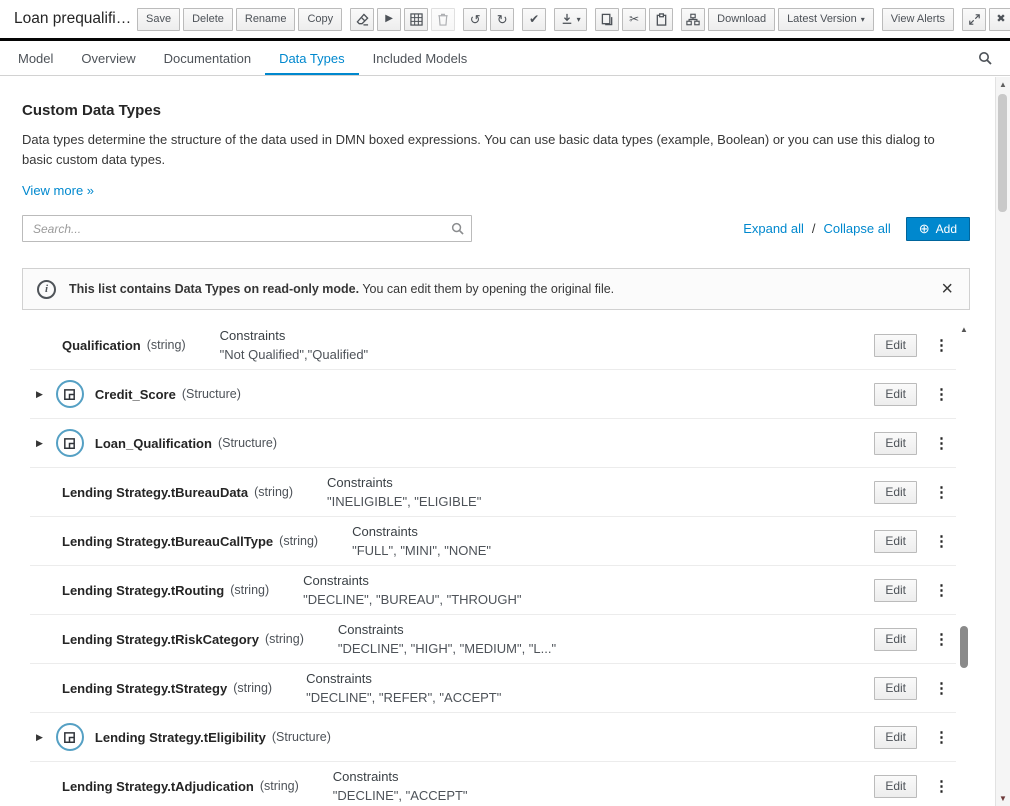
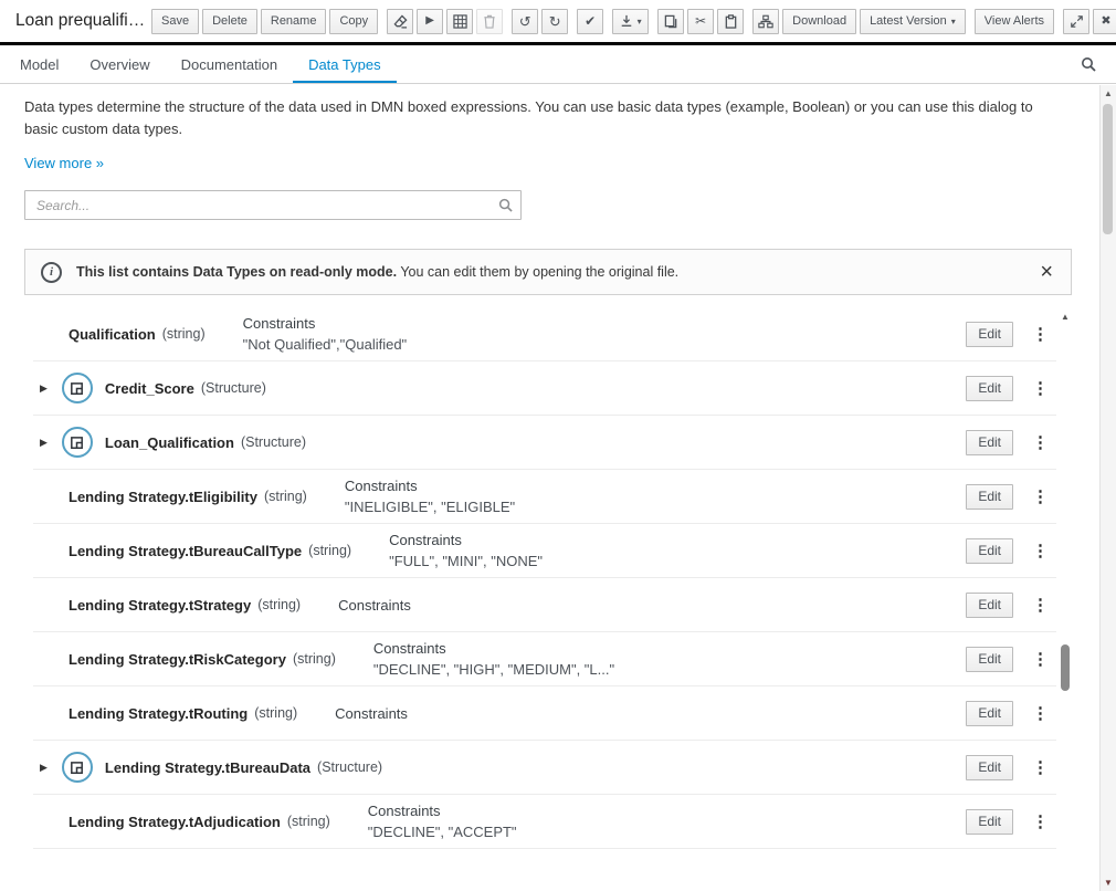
  Save
  Delete
  Rename
  Copy
  ▶
  ↺
  ↻
  ✔
  ▾
  ✂
  Download
  Latest Version
  ▾
  View Alerts
  ✖
  Model
  Overview
  Documentation
  Data Types
- Included Models
- Custom Data Types
  Data types determine the structure of the data used in DMN boxed expressions. You can use basic data types (example, Boolean) or you can use this dialog to basic custom data types.
  View more »
  Search...
- Expand all
- /
- Collapse all
- ⊕
- Add
  i
  This list contains Data Types on read-only mode. You can edit them by opening the original file.
  ×
  Qualification
  (string)
  Constraints
  "Not Qualified","Qualified"
  Edit
  ⋮
  ▶
  Credit_Score
  (Structure)
  Edit
  ⋮
  ▶
  Loan_Qualification
  (Structure)
  Edit
  ⋮
- Lending Strategy.tBureauData
+ Lending Strategy.tEligibility
  (string)
  Constraints
  "INELIGIBLE", "ELIGIBLE"
  Edit
  ⋮
  Lending Strategy.tBureauCallType
  (string)
  Constraints
  "FULL", "MINI", "NONE"
  Edit
  ⋮
- Lending Strategy.tRouting
+ Lending Strategy.tStrategy
  (string)
  Constraints
- "DECLINE", "BUREAU", "THROUGH"
  Edit
  ⋮
  Lending Strategy.tRiskCategory
  (string)
  Constraints
  "DECLINE", "HIGH", "MEDIUM", "L..."
  Edit
  ⋮
- Lending Strategy.tStrategy
+ Lending Strategy.tRouting
  (string)
  Constraints
- "DECLINE", "REFER", "ACCEPT"
  Edit
  ⋮
  ▶
- Lending Strategy.tEligibility
+ Lending Strategy.tBureauData
  (Structure)
  Edit
  ⋮
  Lending Strategy.tAdjudication
  (string)
  Constraints
  "DECLINE", "ACCEPT"
  Edit
  ⋮
  ▲
  ▲
  ▼
